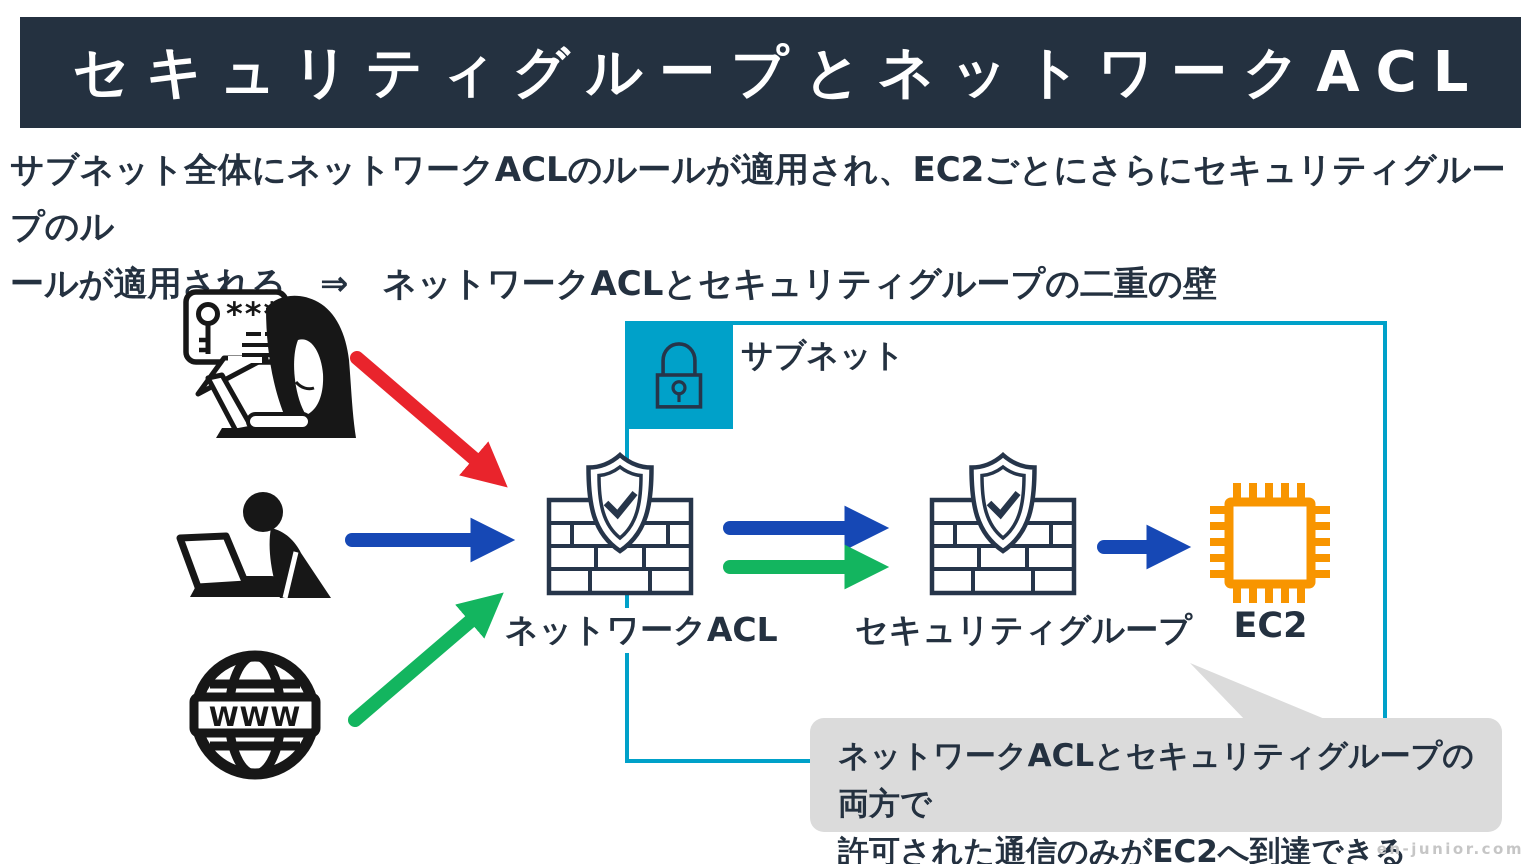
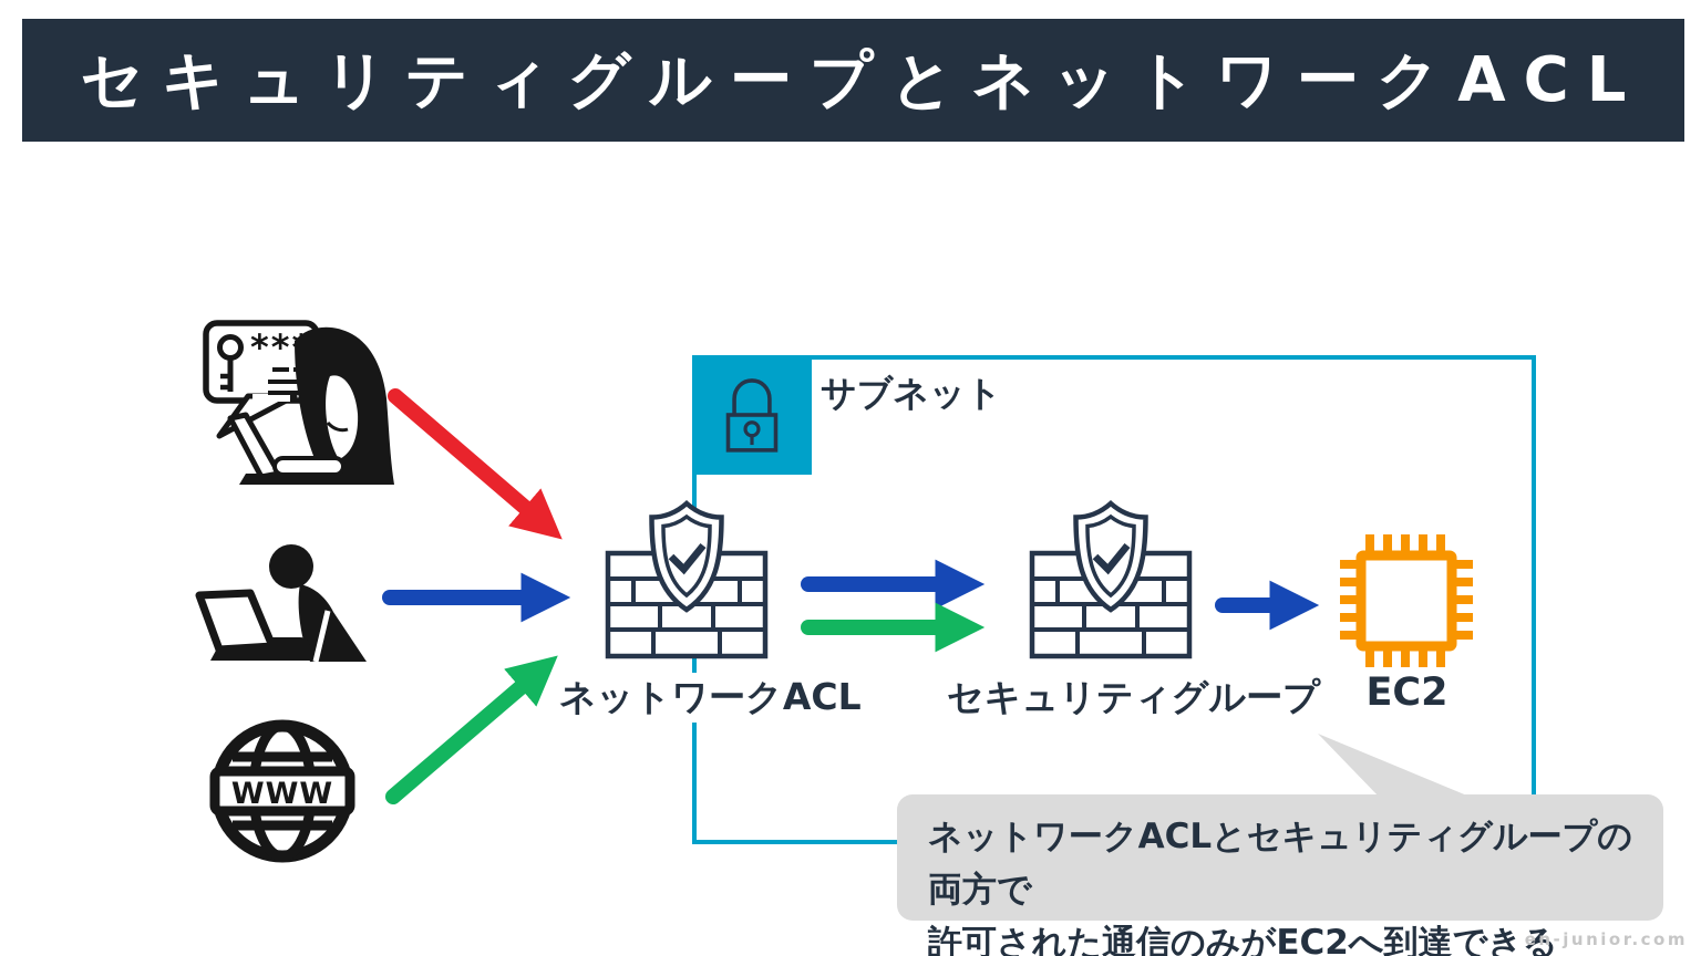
  セキュリティグループとネットワークACL
- サブネット全体にネットワークACLのルールが適用され、EC2ごとにさらにセキュリティグループのル
- ールが適用される ⇒ ネットワークACLとセキュリティグループの二重の壁
  サブネット
  WWW
  ネットワークA
  セキュリティグルー
  EC2
  ネットワークACLとセキュリティグループの両方で
  許可された通信のみがEC2へ到達できる
  en-junior.com
